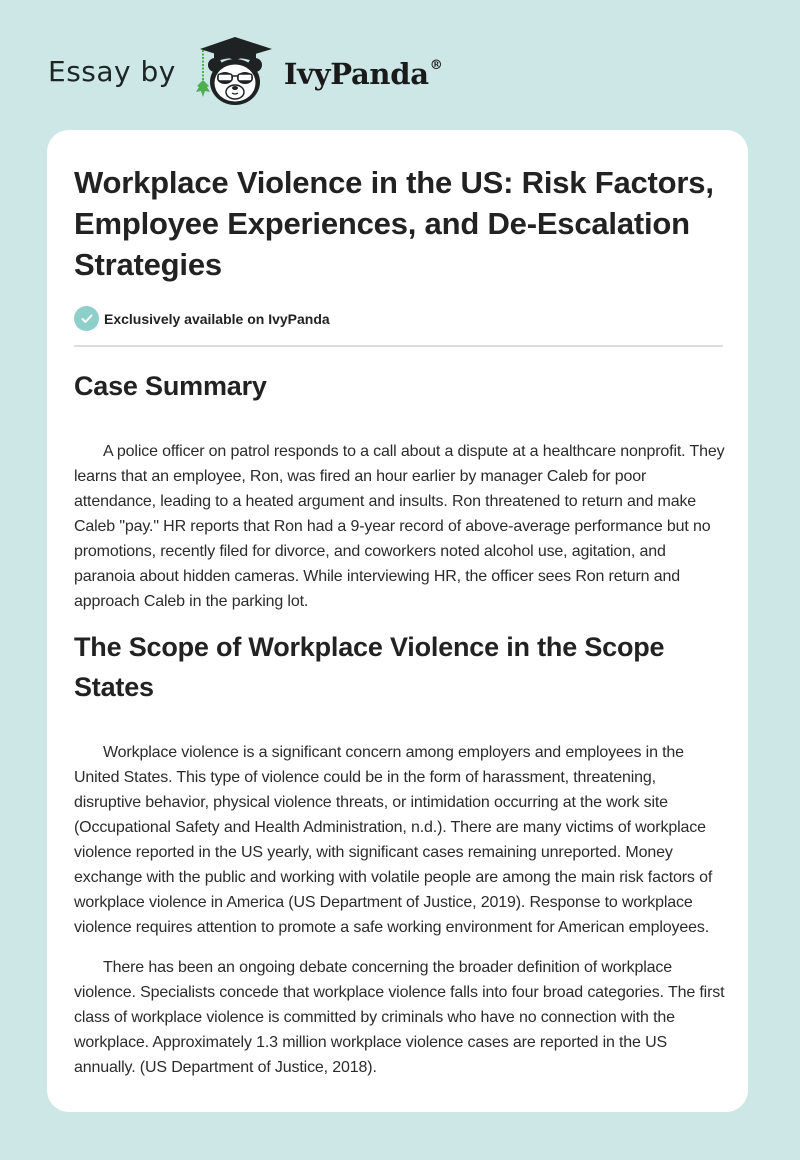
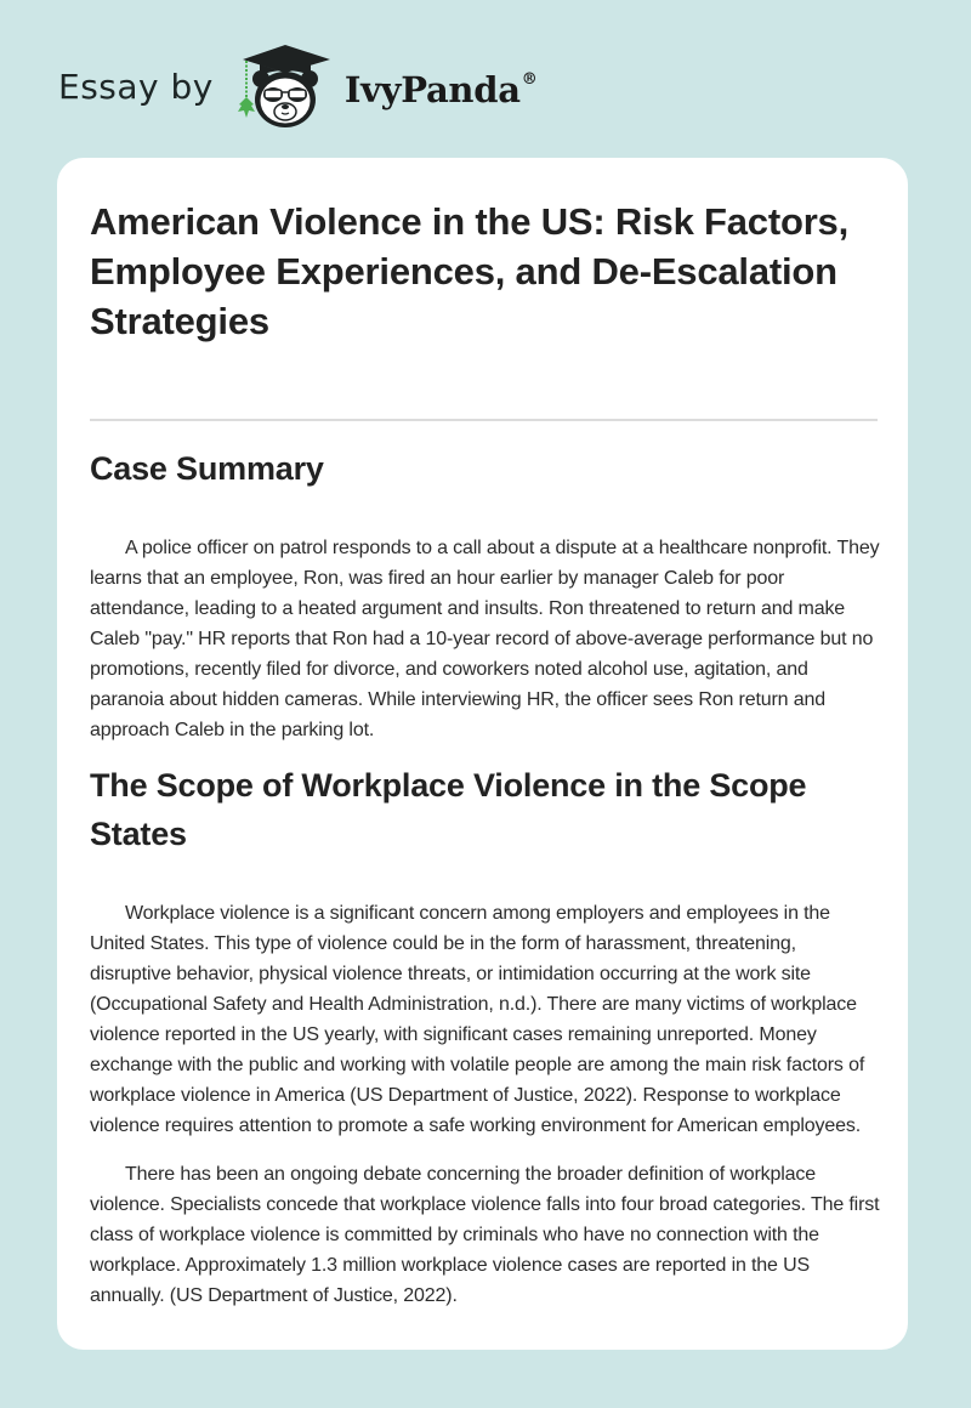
  Essay by
  IvyPanda®
- Workplace Violence in the US: Risk Factors, Employee Experiences, and De-Escalation Strategies
+ American Violence in the US: Risk Factors, Employee Experiences, and De-Escalation Strategies
- Exclusively available on IvyPanda
  Case Summary
- A police officer on patrol responds to a call about a dispute at a healthcare nonprofit. They learns that an employee, Ron, was fired an hour earlier by manager Caleb for poor attendance, leading to a heated argument and insults. Ron threatened to return and make Caleb "pay." HR reports that Ron had a 9-year record of above-average performance but no promotions, recently filed for divorce, and coworkers noted alcohol use, agitation, and paranoia about hidden cameras. While interviewing HR, the officer sees Ron return and approach Caleb in the parking lot.
+ A police officer on patrol responds to a call about a dispute at a healthcare nonprofit. They learns that an employee, Ron, was fired an hour earlier by manager Caleb for poor attendance, leading to a heated argument and insults. Ron threatened to return and make Caleb "pay." HR reports that Ron had a 10-year record of above-average performance but no promotions, recently filed for divorce, and coworkers noted alcohol use, agitation, and paranoia about hidden cameras. While interviewing HR, the officer sees Ron return and approach Caleb in the parking lot.
  The Scope of Workplace Violence in the Scope States
- Workplace violence is a significant concern among employers and employees in the United States. This type of violence could be in the form of harassment, threatening, disruptive behavior, physical violence threats, or intimidation occurring at the work site (Occupational Safety and Health Administration, n.d.). There are many victims of workplace violence reported in the US yearly, with significant cases remaining unreported. Money exchange with the public and working with volatile people are among the main risk factors of workplace violence in America (US Department of Justice, 2019). Response to workplace violence requires attention to promote a safe working environment for American employees.
+ Workplace violence is a significant concern among employers and employees in the United States. This type of violence could be in the form of harassment, threatening, disruptive behavior, physical violence threats, or intimidation occurring at the work site (Occupational Safety and Health Administration, n.d.). There are many victims of workplace violence reported in the US yearly, with significant cases remaining unreported. Money exchange with the public and working with volatile people are among the main risk factors of workplace violence in America (US Department of Justice, 2022). Response to workplace violence requires attention to promote a safe working environment for American employees.
- There has been an ongoing debate concerning the broader definition of workplace violence. Specialists concede that workplace violence falls into four broad categories. The first class of workplace violence is committed by criminals who have no connection with the workplace. Approximately 1.3 million workplace violence cases are reported in the US annually. (US Department of Justice, 2018).
+ There has been an ongoing debate concerning the broader definition of workplace violence. Specialists concede that workplace violence falls into four broad categories. The first class of workplace violence is committed by criminals who have no connection with the workplace. Approximately 1.3 million workplace violence cases are reported in the US annually. (US Department of Justice, 2022).
